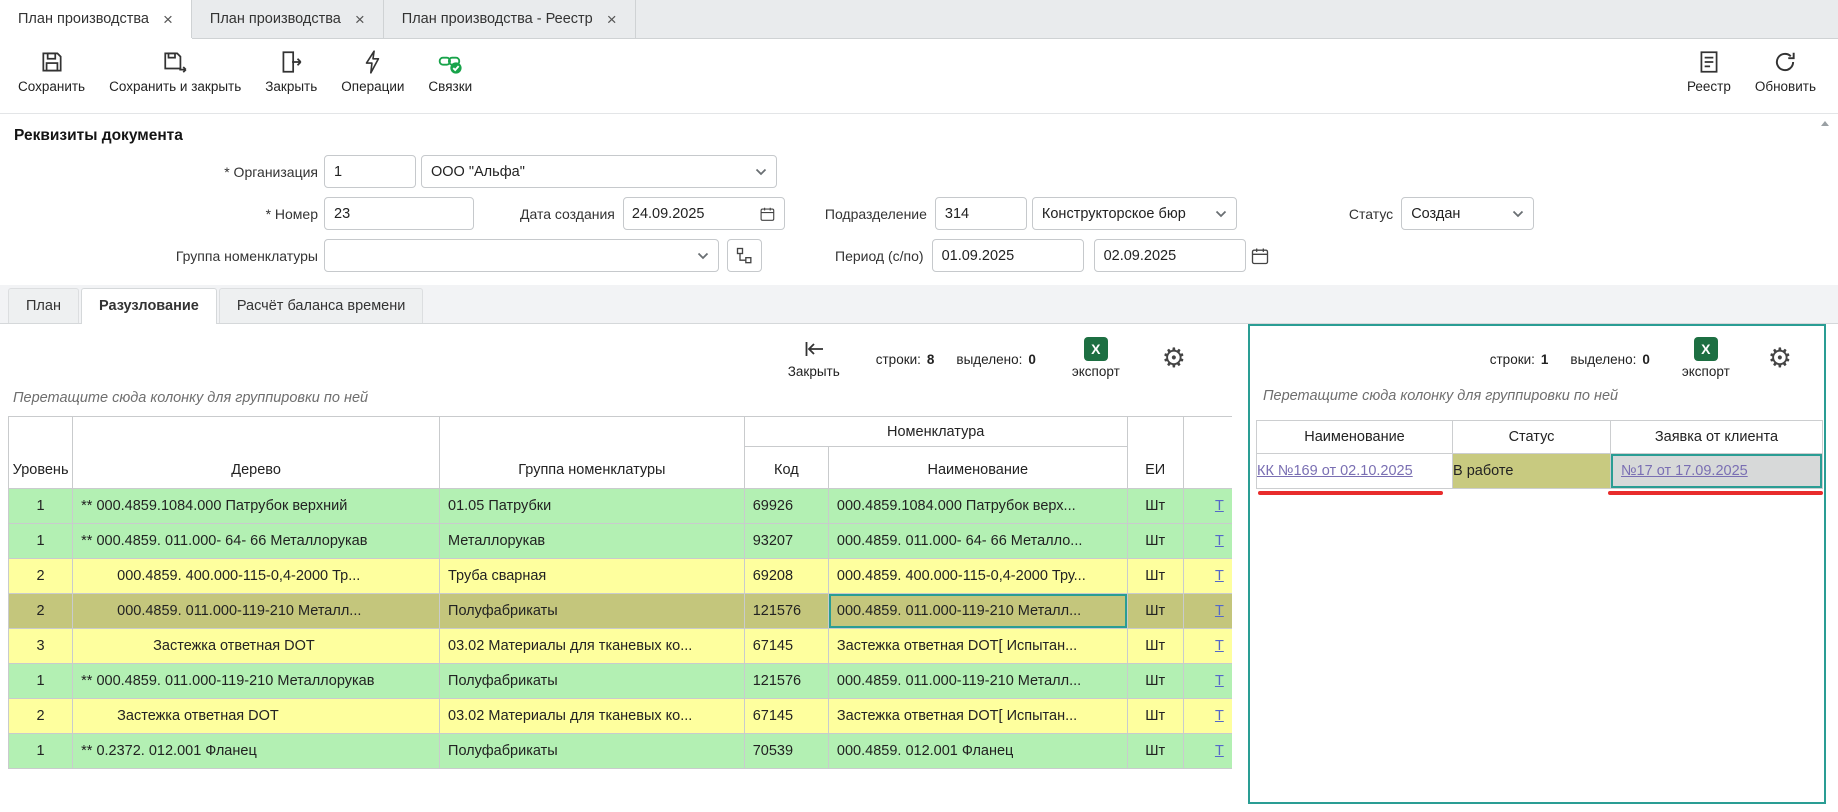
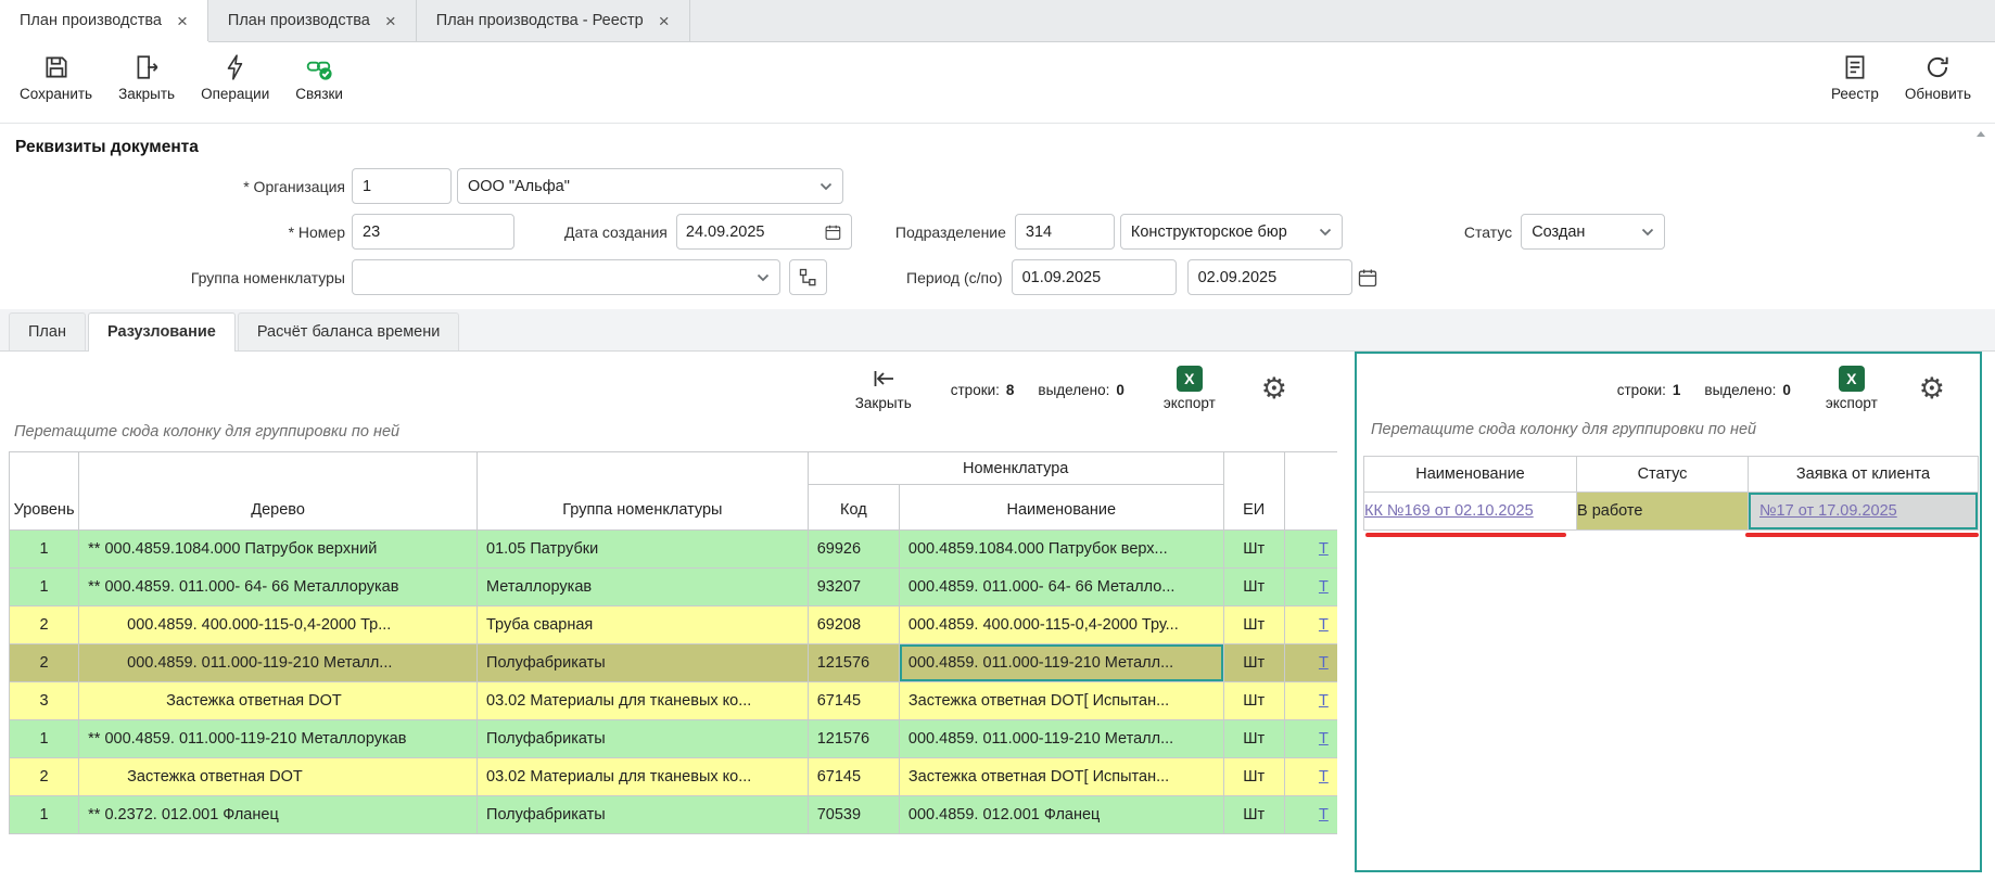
  План производства
  ×
  План производства
  ×
  План производства - Реестр
  ×
  Сохранить
- Сохранить и закрыть
  Закрыть
  Операции
  Связки
  Реестр
  Обновить
  Реквизиты документа
  * Организация
  1
  ООО "Альфа"
  * Номер
  23
  Дата создания
  24.09.2025
  Подразделение
  314
  Конструкторское бюр
  Статус
  Создан
  Группа номенклатуры
  Период (с/по)
  01.09.2025
  02.09.2025
  План
  Разузлование
  Расчёт баланса времени
  Закрыть
  строки:
  8
  выделено:
  0
  X
  экспорт
  ⚙
  Перетащите сюда колонку для группировки по ней
  Уровень	Дерево	Группа номенклатуры	Номенклатура	ЕИ
  Код	Наименование
  1	** 000.4859.1084.000 Патрубок верхний	01.05 Патрубки	69926	000.4859.1084.000 Патрубок верх...	Шт	Т
  1	** 000.4859. 011.000- 64- 66 Металлорукав	Металлорукав	93207	000.4859. 011.000- 64- 66 Металло...	Шт	Т
  2	000.4859. 400.000-115-0,4-2000 Тр...	Труба сварная	69208	000.4859. 400.000-115-0,4-2000 Тру...	Шт	Т
  2	000.4859. 011.000-119-210 Металл...	Полуфабрикаты	121576	000.4859. 011.000-119-210 Металл...	Шт	Т
  3	Застежка ответная DOT	03.02 Материалы для тканевых ко...	67145	Застежка ответная DOT[ Испытан...	Шт	Т
  1	** 000.4859. 011.000-119-210 Металлорукав	Полуфабрикаты	121576	000.4859. 011.000-119-210 Металл...	Шт	Т
  2	Застежка ответная DOT	03.02 Материалы для тканевых ко...	67145	Застежка ответная DOT[ Испытан...	Шт	Т
  1	** 0.2372. 012.001 Фланец	Полуфабрикаты	70539	000.4859. 012.001 Фланец	Шт	Т
  строки:
  1
  выделено:
  0
  X
  экспорт
  ⚙
  Перетащите сюда колонку для группировки по ней
  Наименование	Статус	Заявка от клиента
  КК №169 от 02.10.2025	В работе	№17 от 17.09.2025
